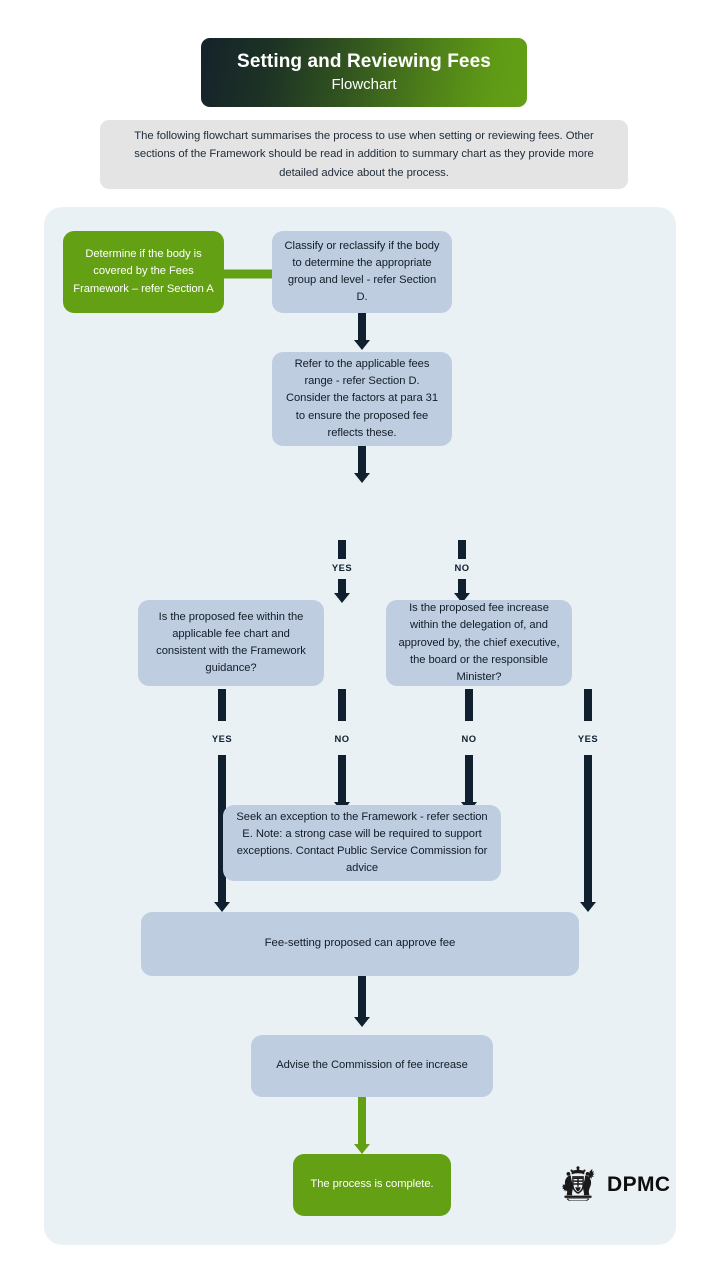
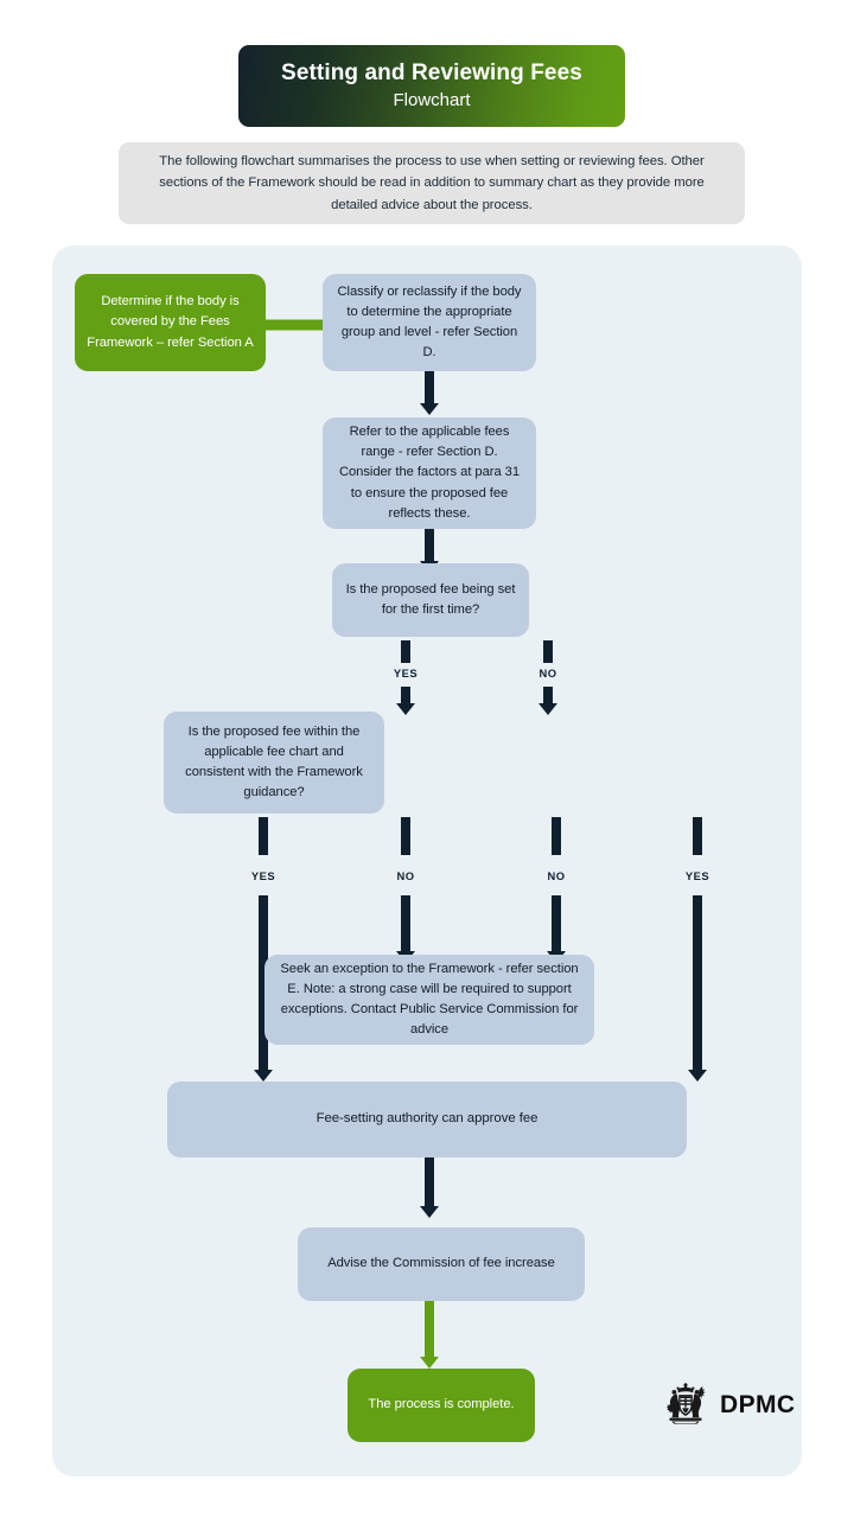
  Setting and Reviewing Fees
  Flowchart
  The following flowchart summarises the process to use when setting or reviewing fees. Other sections of the Framework should be read in addition to summary chart as they provide more detailed advice about the process.
  Determine if the body is covered by the Fees Framework – refer Section A
  Classify or reclassify if the body to determine the appropriate group and level - refer Section D.
  Refer to the applicable fees range - refer Section D. Consider the factors at para 31 to ensure the proposed fee reflects these.
+ Is the proposed fee being set for the first time?
  YES
  NO
  Is the proposed fee within the applicable fee chart and consistent with the Framework guidance?
- Is the proposed fee increase within the delegation of, and approved by, the chief executive, the board or the responsible Minister?
  YES
  NO
  NO
  YES
  Seek an exception to the Framework - refer section E. Note: a strong case will be required to support exceptions. Contact Public Service Commission for advice
- Fee-setting proposed can approve fee
+ Fee-setting authority can approve fee
  Advise the Commission of fee increase
  The process is complete.
  DPMC
